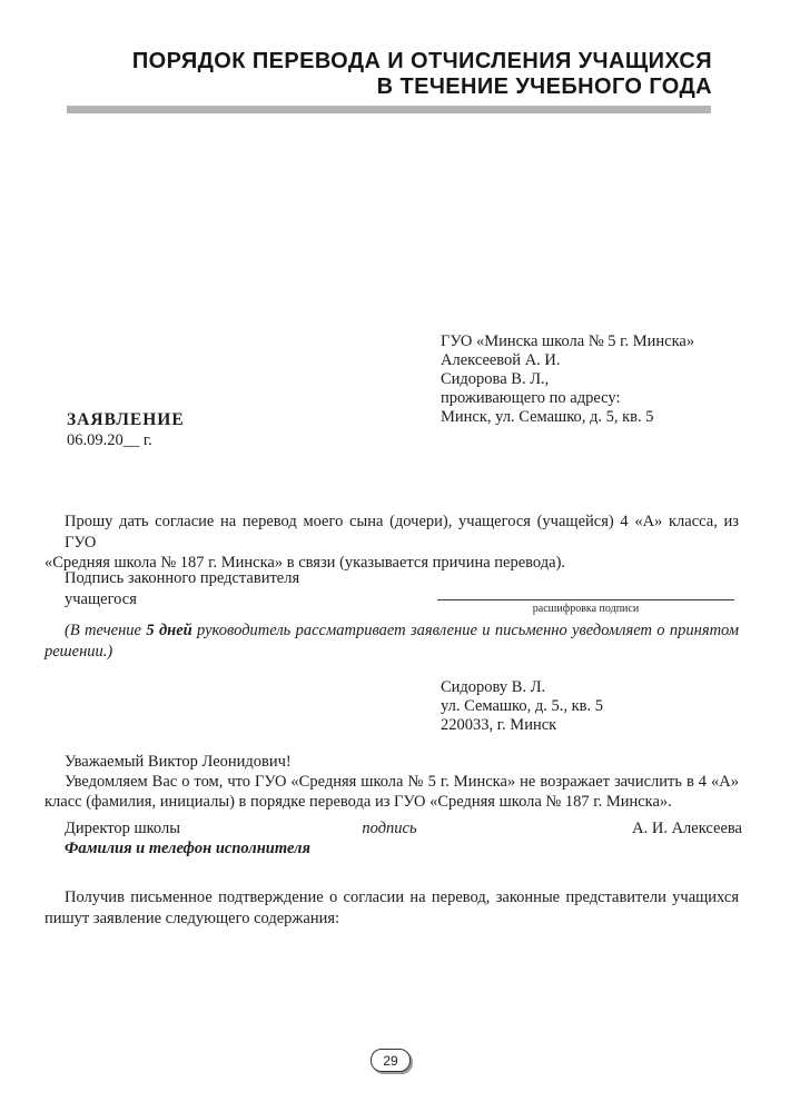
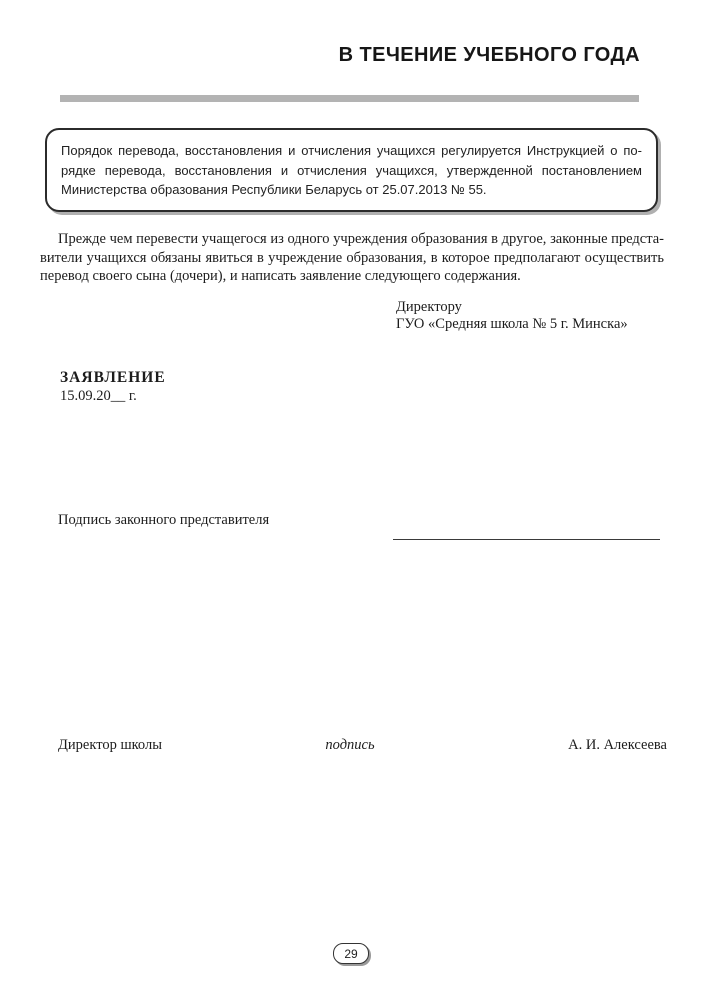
- ПОРЯДОК ПЕРЕВОДА И ОТЧИСЛЕНИЯ УЧАЩИХСЯ
  В ТЕЧЕНИЕ УЧЕБНОГО ГОДА
+ Порядок перевода, восстановления и отчисления учащихся регулируется Инструкцией о по-
+ рядке перевода, восстановления и отчисления учащихся, утвержденной постановлением
+ Министерства образования Республики Беларусь от 25.07.2013 № 55.
+ Прежде чем перевести учащегося из одного учреждения образования в другое, законные предста-
+ вители учащихся обязаны явиться в учреждение образования, в которое предполагают осуществить
+ перевод своего сына (дочери), и написать заявление следующего содержания.
+ Директору
- ГУО «Минска школа № 5 г. Минска»
+ ГУО «Средняя школа № 5 г. Минска»
- Алексеевой А. И.
- Сидорова В. Л.,
- проживающего по адресу:
- Минск, ул. Семашко, д. 5, кв. 5
  ЗАЯВЛЕНИЕ
- 06.09.20__ г.
+ 15.09.20__ г.
- Прошу дать согласие на перевод моего сына (дочери), учащегося (учащейся) 4 «А» класса, из ГУО
- «Средняя школа № 187 г. Минска» в связи (указывается причина перевода).
  Подпись законного представителя
- учащегося
- расшифровка подписи
- (В течение 5 дней руководитель рассматривает заявление и письменно уведомляет о принятом
- решении.)
- Сидорову В. Л.
- ул. Семашко, д. 5., кв. 5
- 220033, г. Минск
- Уважаемый Виктор Леонидович!
- Уведомляем Вас о том, что ГУО «Средняя школа № 5 г. Минска» не возражает зачислить в 4 «А»
- класс (фамилия, инициалы) в порядке перевода из ГУО «Средняя школа № 187 г. Минска».
  Директор школы
  подпись
  А. И. Алексеева
- Фамилия и телефон исполнителя
- Получив письменное подтверждение о согласии на перевод, законные представители учащихся
- пишут заявление следующего содержания:
  29
